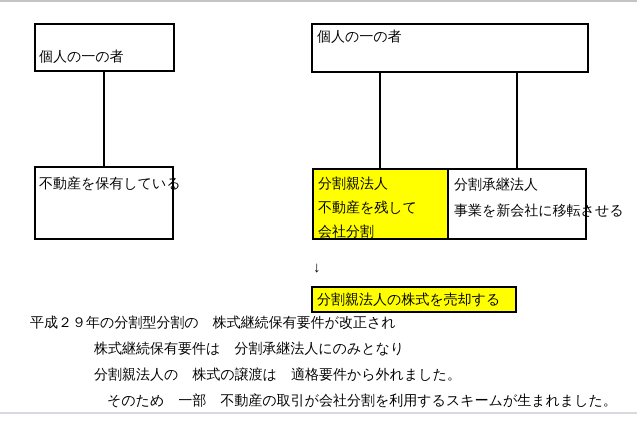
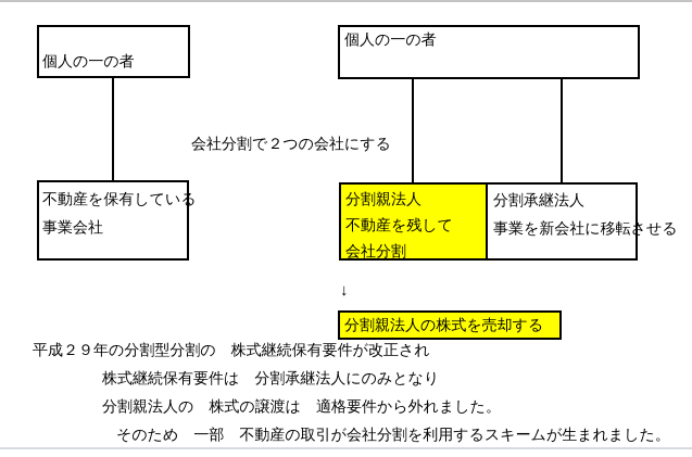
  個人の一の者
  不動産を保有している
+ 事業会社
+ 会社分割で２つの会社にする
  個人の一の者
  分割親法人
  不動産を残して
  会社分割
  分割承継法人
  事業を新会社に移転させる
  ↓
  分割親法人の株式を売却する
  平成２９年の分割型分割の 株式継続保有要件が改正され
  株式継続保有要件は 分割承継法人にのみとなり
  分割親法人の 株式の譲渡は 適格要件から外れました。
  そのため 一部 不動産の取引が会社分割を利用するスキームが生まれました。
